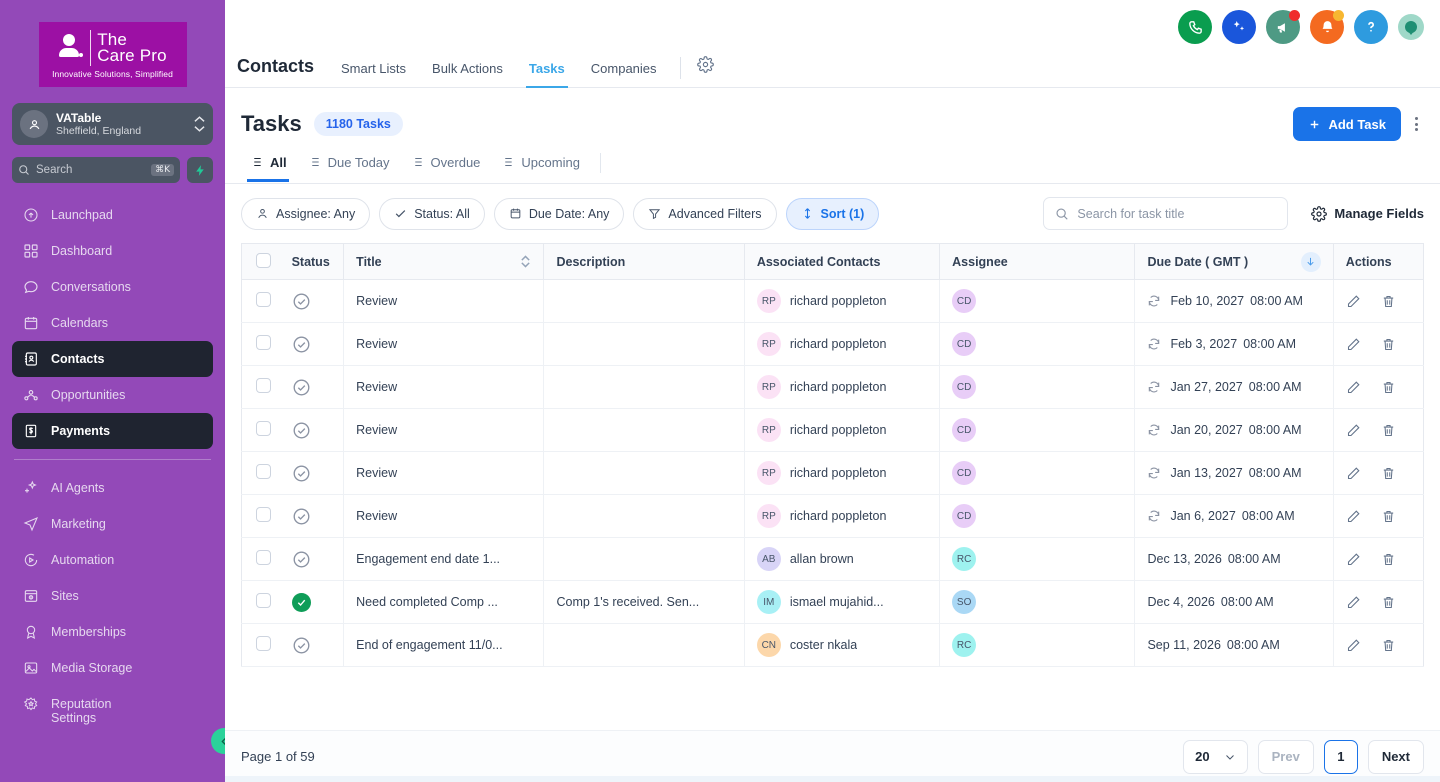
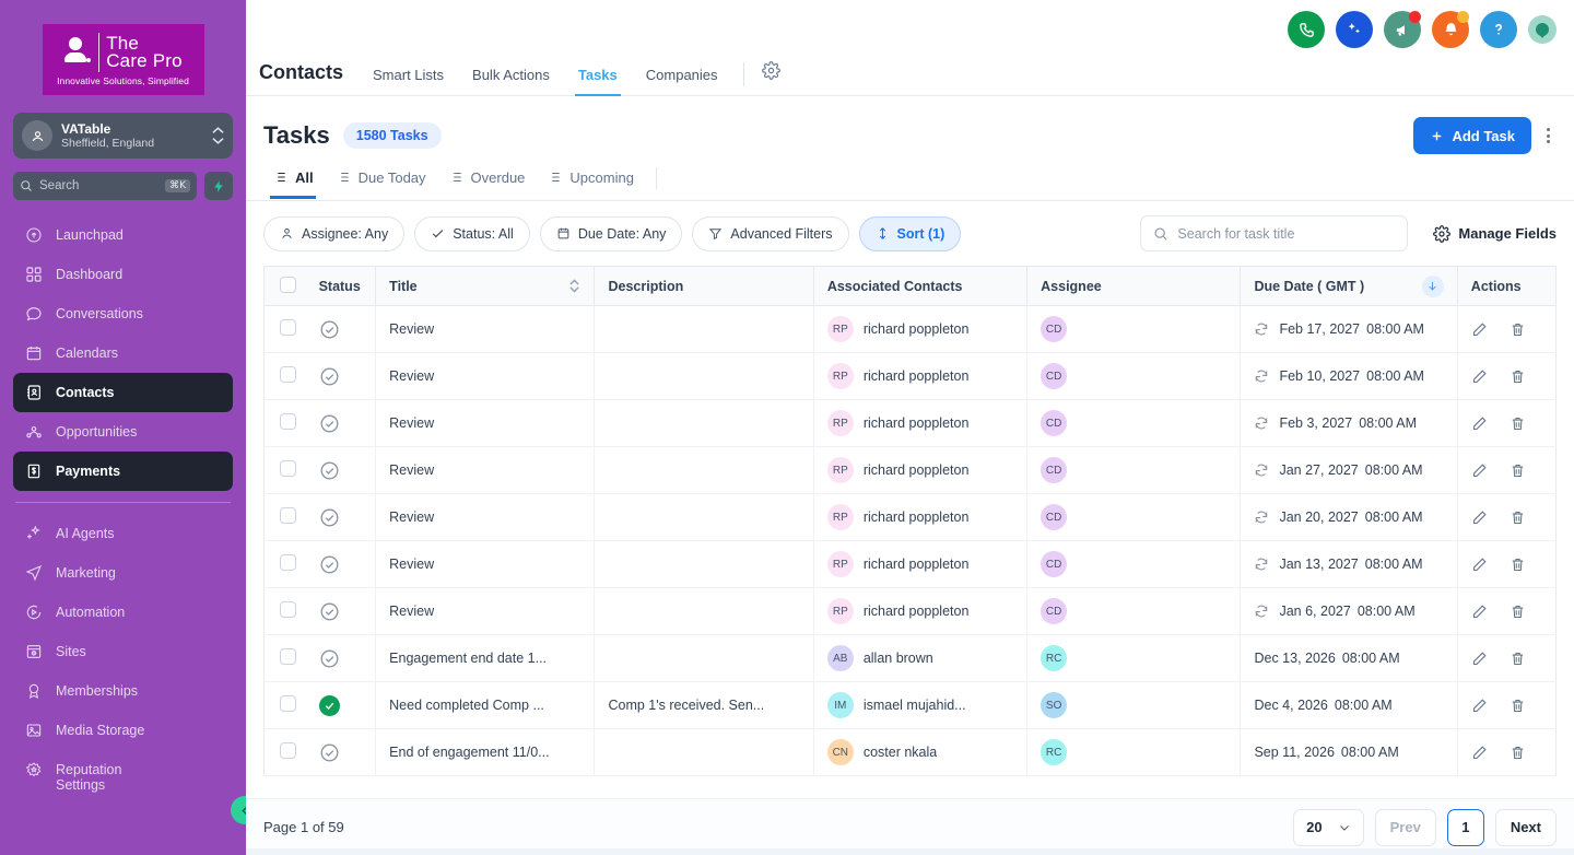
  The
  Care Pro
  Innovative Solutions, Simplified
  VATable
  Sheffield, England
  Search
  ⌘K
  Launchpad
  Dashboard
  Conversations
  Calendars
  Contacts
  Opportunities
  Payments
  AI Agents
  Marketing
  Automation
  Sites
  Memberships
  Media Storage
  Reputation
  Settings
  Contacts
  Smart Lists
  Bulk Actions
  Tasks
  Companies
  Tasks
- 1180 Tasks
+ 1580 Tasks
  Add Task
  All
  Due Today
  Overdue
  Upcoming
  Assignee: Any
  Status: All
  Due Date: Any
  Advanced Filters
  Sort (1)
  Search for task title
  Manage Fields
  	Status	Title	Description	Associated Contacts	Assignee	Due Date ( GMT )	Actions
+ 		Review		RP richard poppleton	CD	Feb 17, 2027 08:00 AM
  		Review		RP richard poppleton	CD	Feb 10, 2027 08:00 AM
  		Review		RP richard poppleton	CD	Feb 3, 2027 08:00 AM
  		Review		RP richard poppleton	CD	Jan 27, 2027 08:00 AM
  		Review		RP richard poppleton	CD	Jan 20, 2027 08:00 AM
  		Review		RP richard poppleton	CD	Jan 13, 2027 08:00 AM
  		Review		RP richard poppleton	CD	Jan 6, 2027 08:00 AM
  		Engagement end date 1...		AB allan brown	RC	Dec 13, 2026 08:00 AM
  		Need completed Comp ...	Comp 1's received. Sen...	IM ismael mujahid...	SO	Dec 4, 2026 08:00 AM
  		End of engagement 11/0...		CN coster nkala	RC	Sep 11, 2026 08:00 AM
  Page 1 of 59
  20
  Prev
  1
  Next
